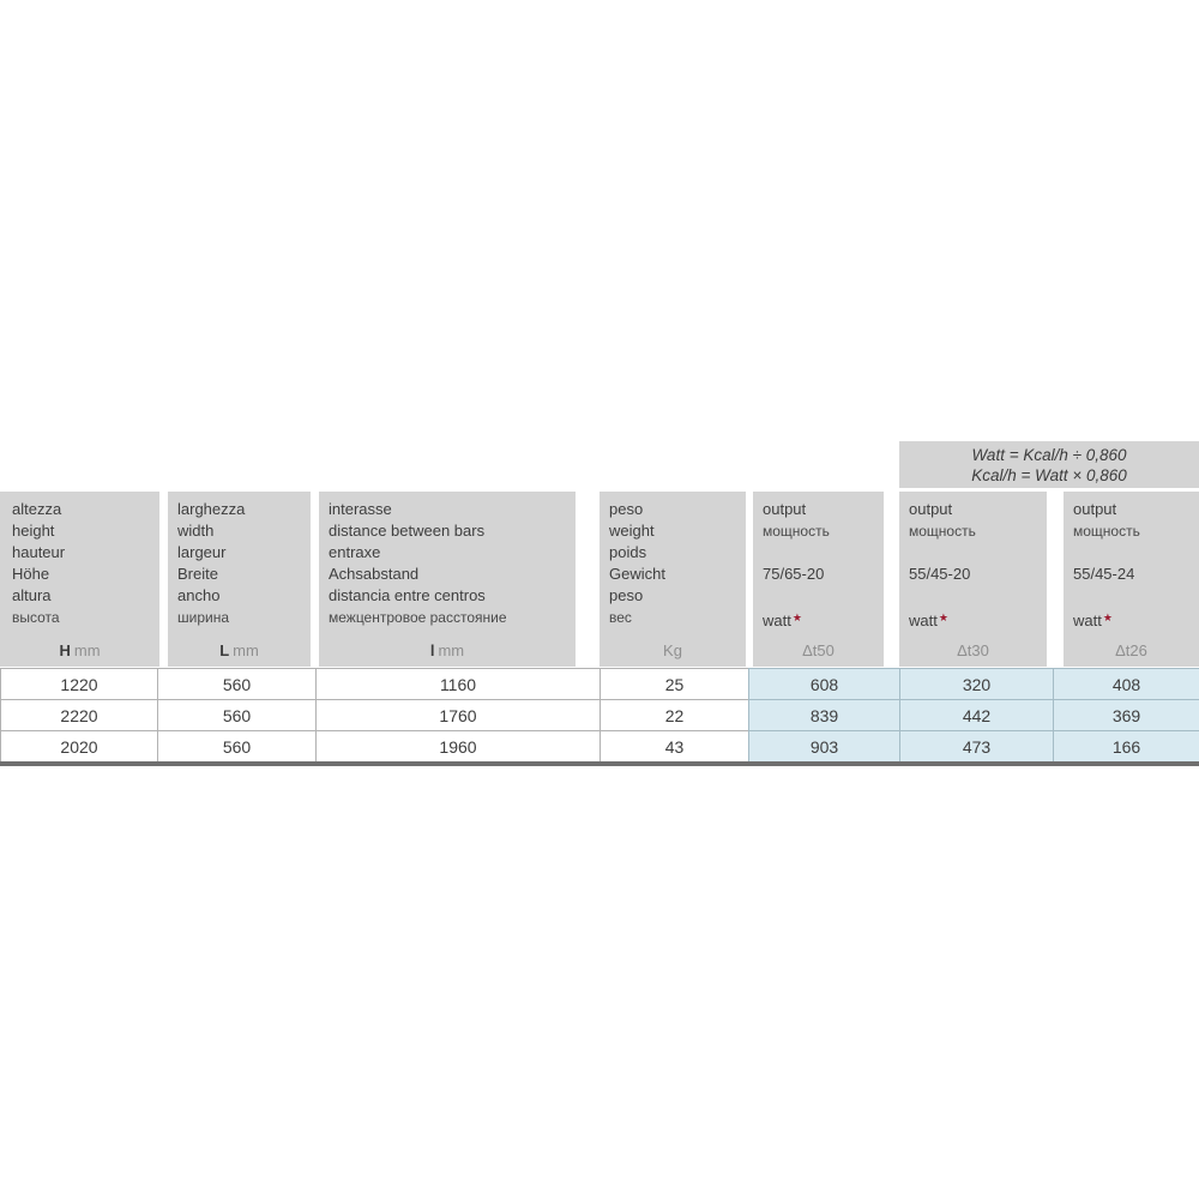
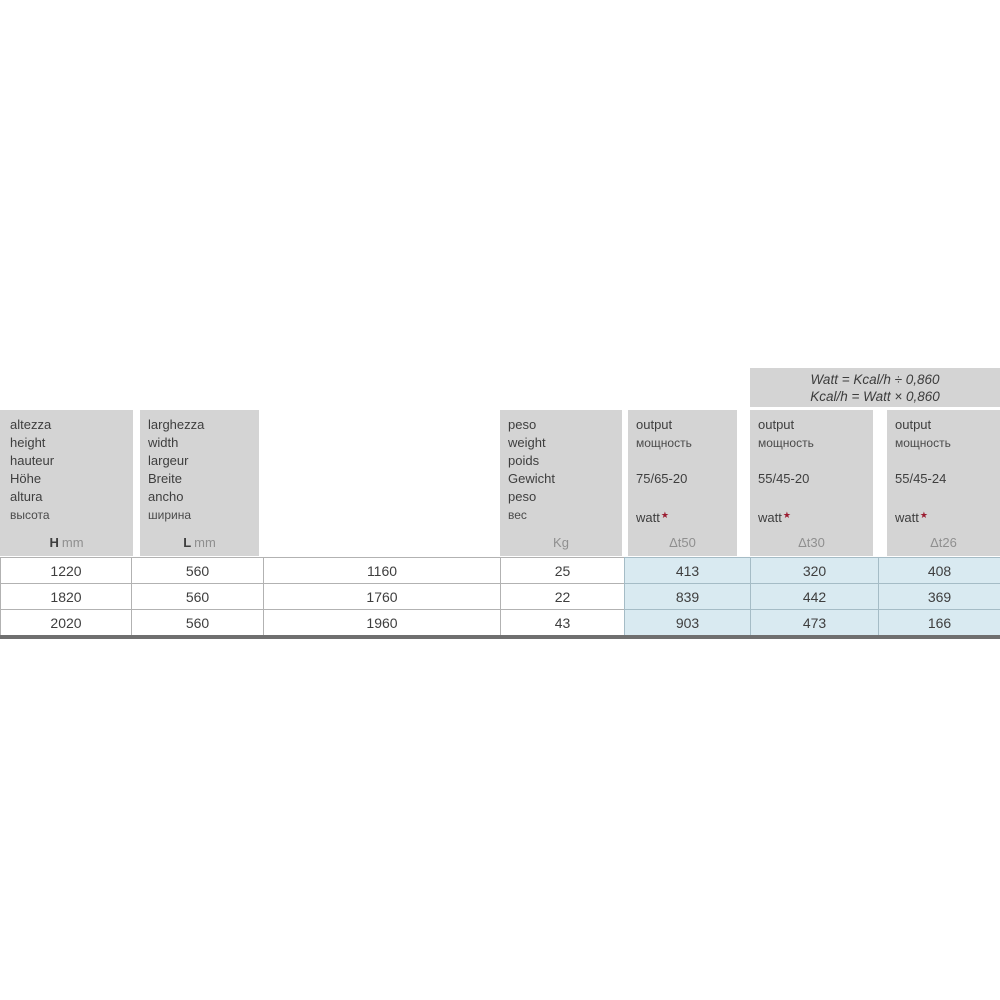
  Watt = Kcal/h ÷ 0,860
  Kcal/h = Watt × 0,860
  altezza
  height
  hauteur
  Höhe
  altura
  высота
  H mm
  larghezza
  width
  largeur
  Breite
  ancho
  ширина
  L mm
- interasse
- distance between bars
- entraxe
- Achsabstand
- distancia entre centros
- межцентровое расстояние
- l mm
  peso
  weight
  poids
  Gewicht
  peso
  вес
  Kg
  output
  мощность
  75/65-20
  watt★
  Δt50
  output
  мощность
  55/45-20
  watt★
  Δt30
  output
  мощность
  55/45-24
  watt★
  Δt26
  1220
  560
  1160
  25
- 608
+ 413
  320
  408
- 2220
+ 1820
  560
  1760
  22
  839
  442
  369
  2020
  560
  1960
  43
  903
  473
  166
